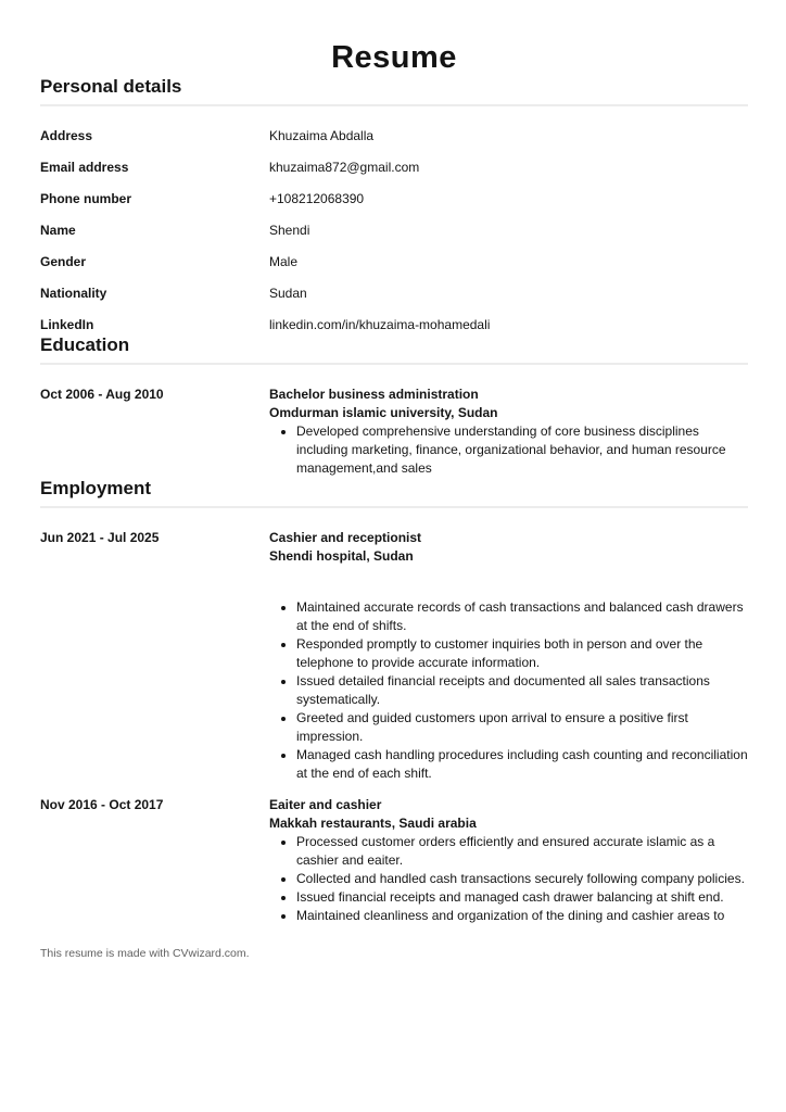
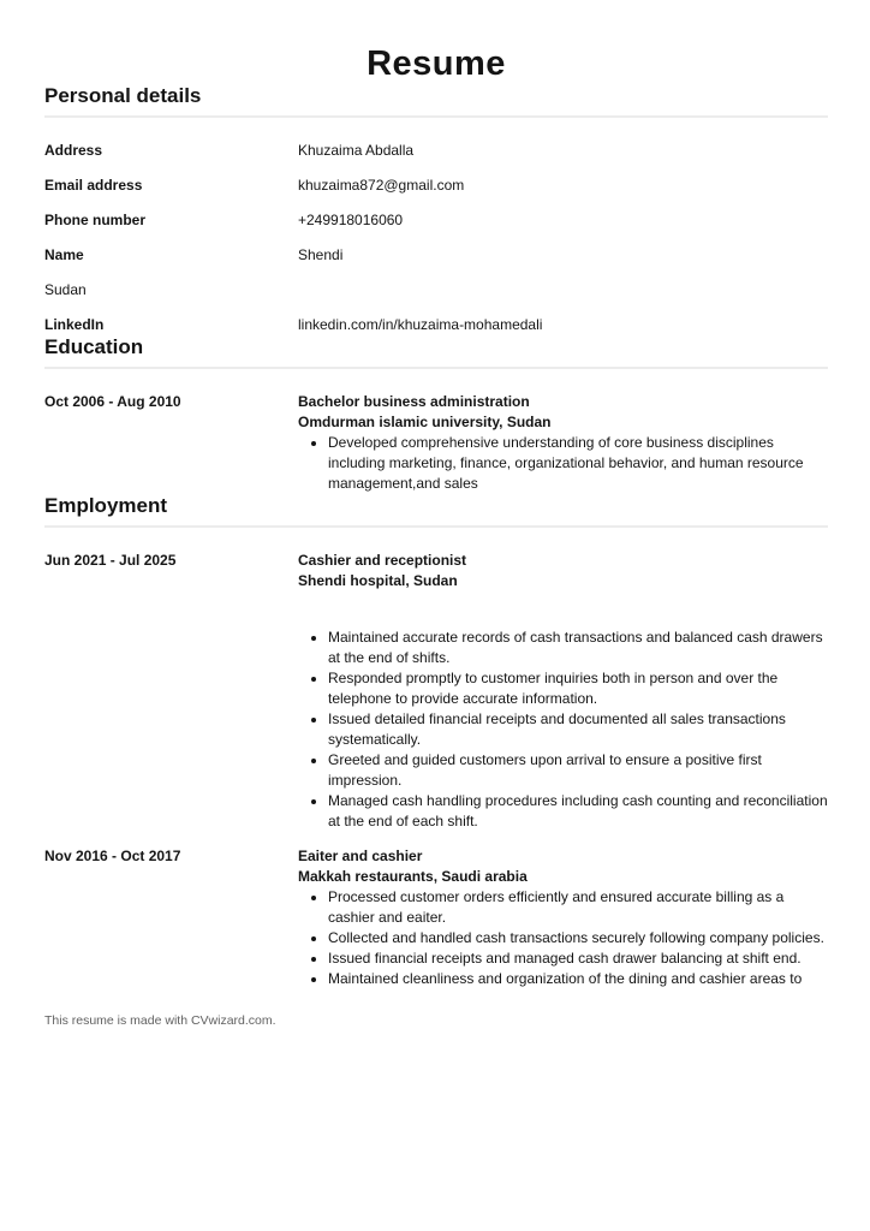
  Resume
  Personal details
  Address
  Khuzaima Abdalla
  Email address
  khuzaima872@gmail.com
  Phone number
- +108212068390
+ +249918016060
  Name
  Shendi
- Gender
- Male
- Nationality
  Sudan
  LinkedIn
  linkedin.com/in/khuzaima-mohamedali
  Education
  Oct 2006 - Aug 2010
  Bachelor business administration
  Omdurman islamic university, Sudan
  Developed comprehensive understanding of core business disciplines including marketing, finance, organizational behavior, and human resource management,and sales
  Employment
  Jun 2021 - Jul 2025
  Cashier and receptionist
  Shendi hospital, Sudan
  Maintained accurate records of cash transactions and balanced cash drawers at the end of shifts.
  Responded promptly to customer inquiries both in person and over the telephone to provide accurate information.
  Issued detailed financial receipts and documented all sales transactions systematically.
  Greeted and guided customers upon arrival to ensure a positive first impression.
  Managed cash handling procedures including cash counting and reconciliation at the end of each shift.
  Nov 2016 - Oct 2017
  Eaiter and cashier
  Makkah restaurants, Saudi arabia
- Processed customer orders efficiently and ensured accurate islamic as a cashier and eaiter.
+ Processed customer orders efficiently and ensured accurate billing as a cashier and eaiter.
  Collected and handled cash transactions securely following company policies.
  Issued financial receipts and managed cash drawer balancing at shift end.
  Maintained cleanliness and organization of the dining and cashier areas to
  This resume is made with CVwizard.com.
